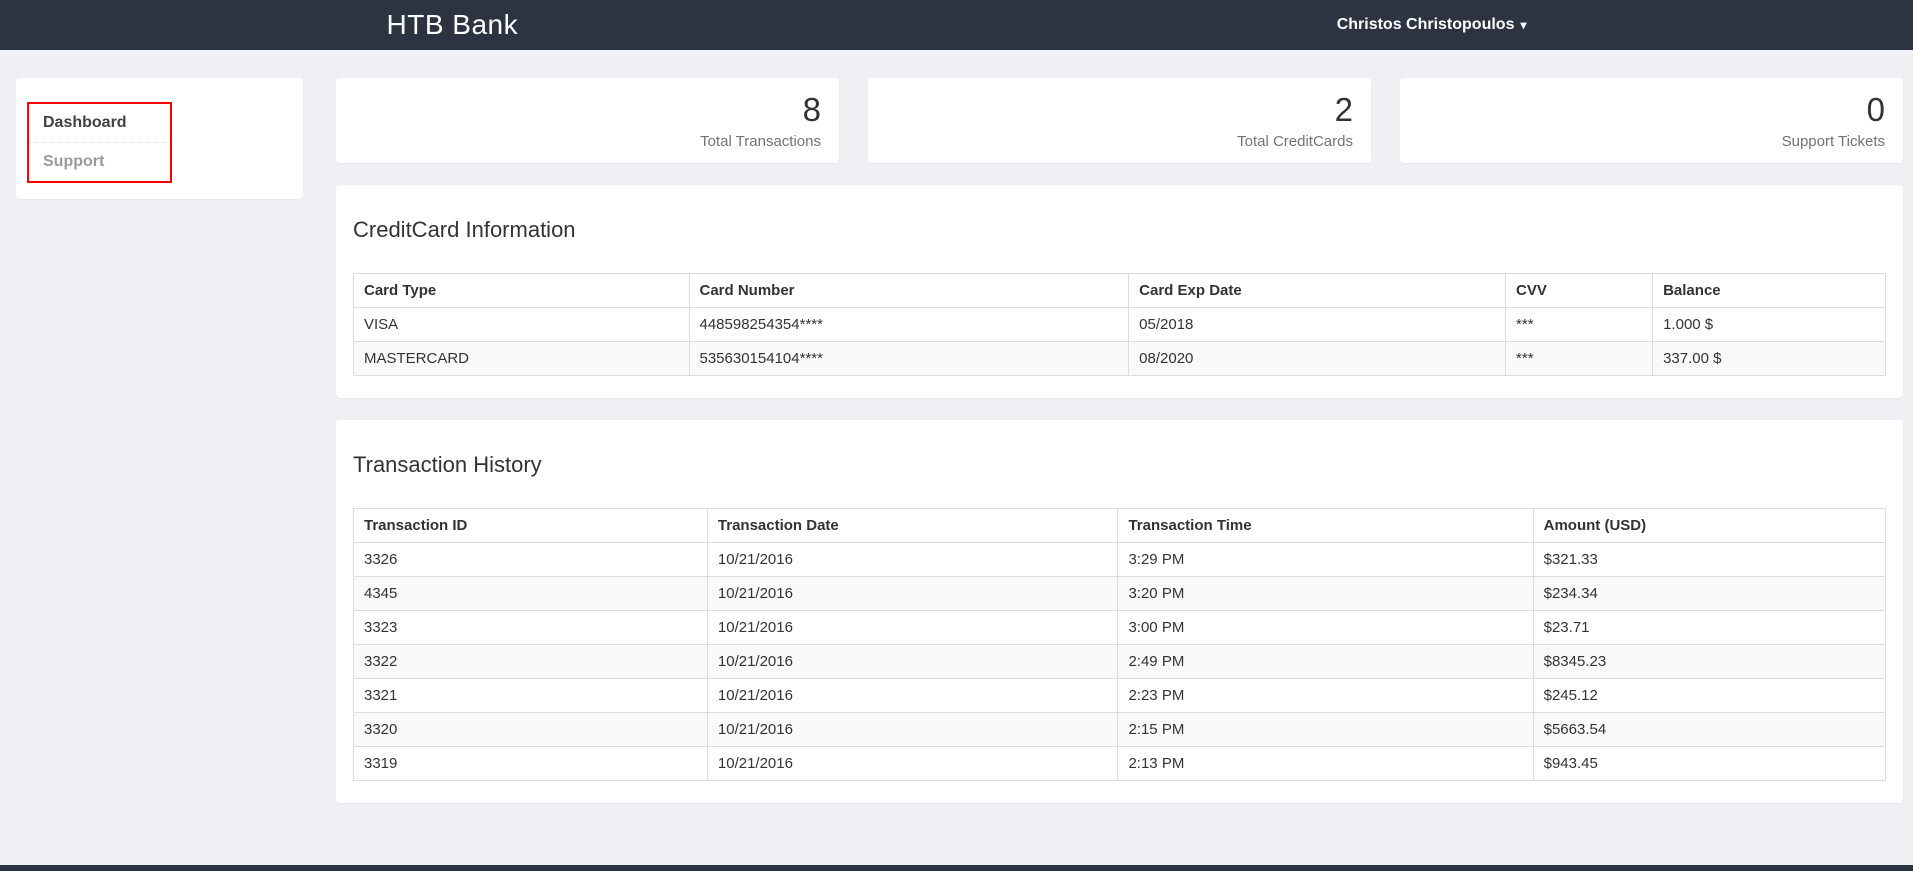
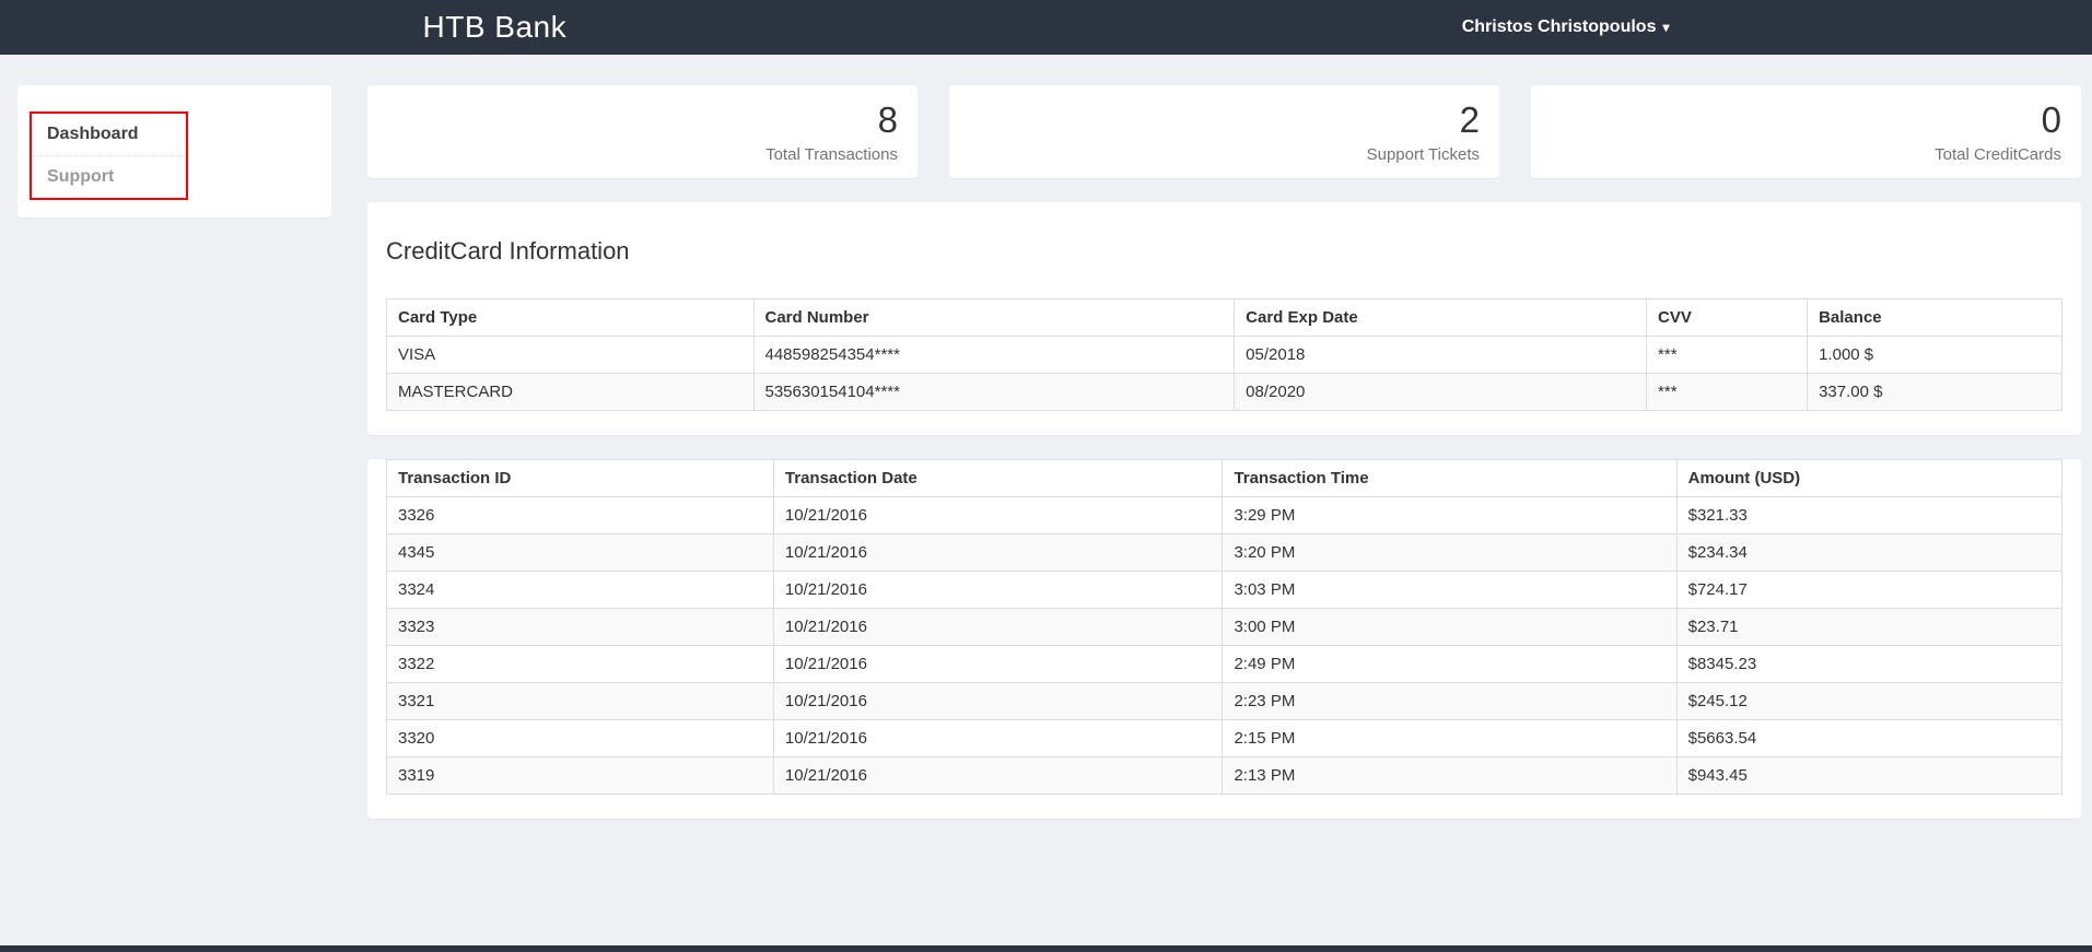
  HTB Bank
  Christos Christopoulos
  ▾
  Dashboard
  Support
  8
  Total Transactions
  2
- Total CreditCards
+ Support Tickets
  0
- Support Tickets
+ Total CreditCards
  CreditCard Information
  Card Type	Card Number	Card Exp Date	CVV	Balance
  VISA	448598254354****	05/2018	***	1.000 $
  MASTERCARD	535630154104****	08/2020	***	337.00 $
- Transaction History
  Transaction ID	Transaction Date	Transaction Time	Amount (USD)
  3326	10/21/2016	3:29 PM	$321.33
  4345	10/21/2016	3:20 PM	$234.34
+ 3324	10/21/2016	3:03 PM	$724.17
  3323	10/21/2016	3:00 PM	$23.71
  3322	10/21/2016	2:49 PM	$8345.23
  3321	10/21/2016	2:23 PM	$245.12
  3320	10/21/2016	2:15 PM	$5663.54
  3319	10/21/2016	2:13 PM	$943.45
